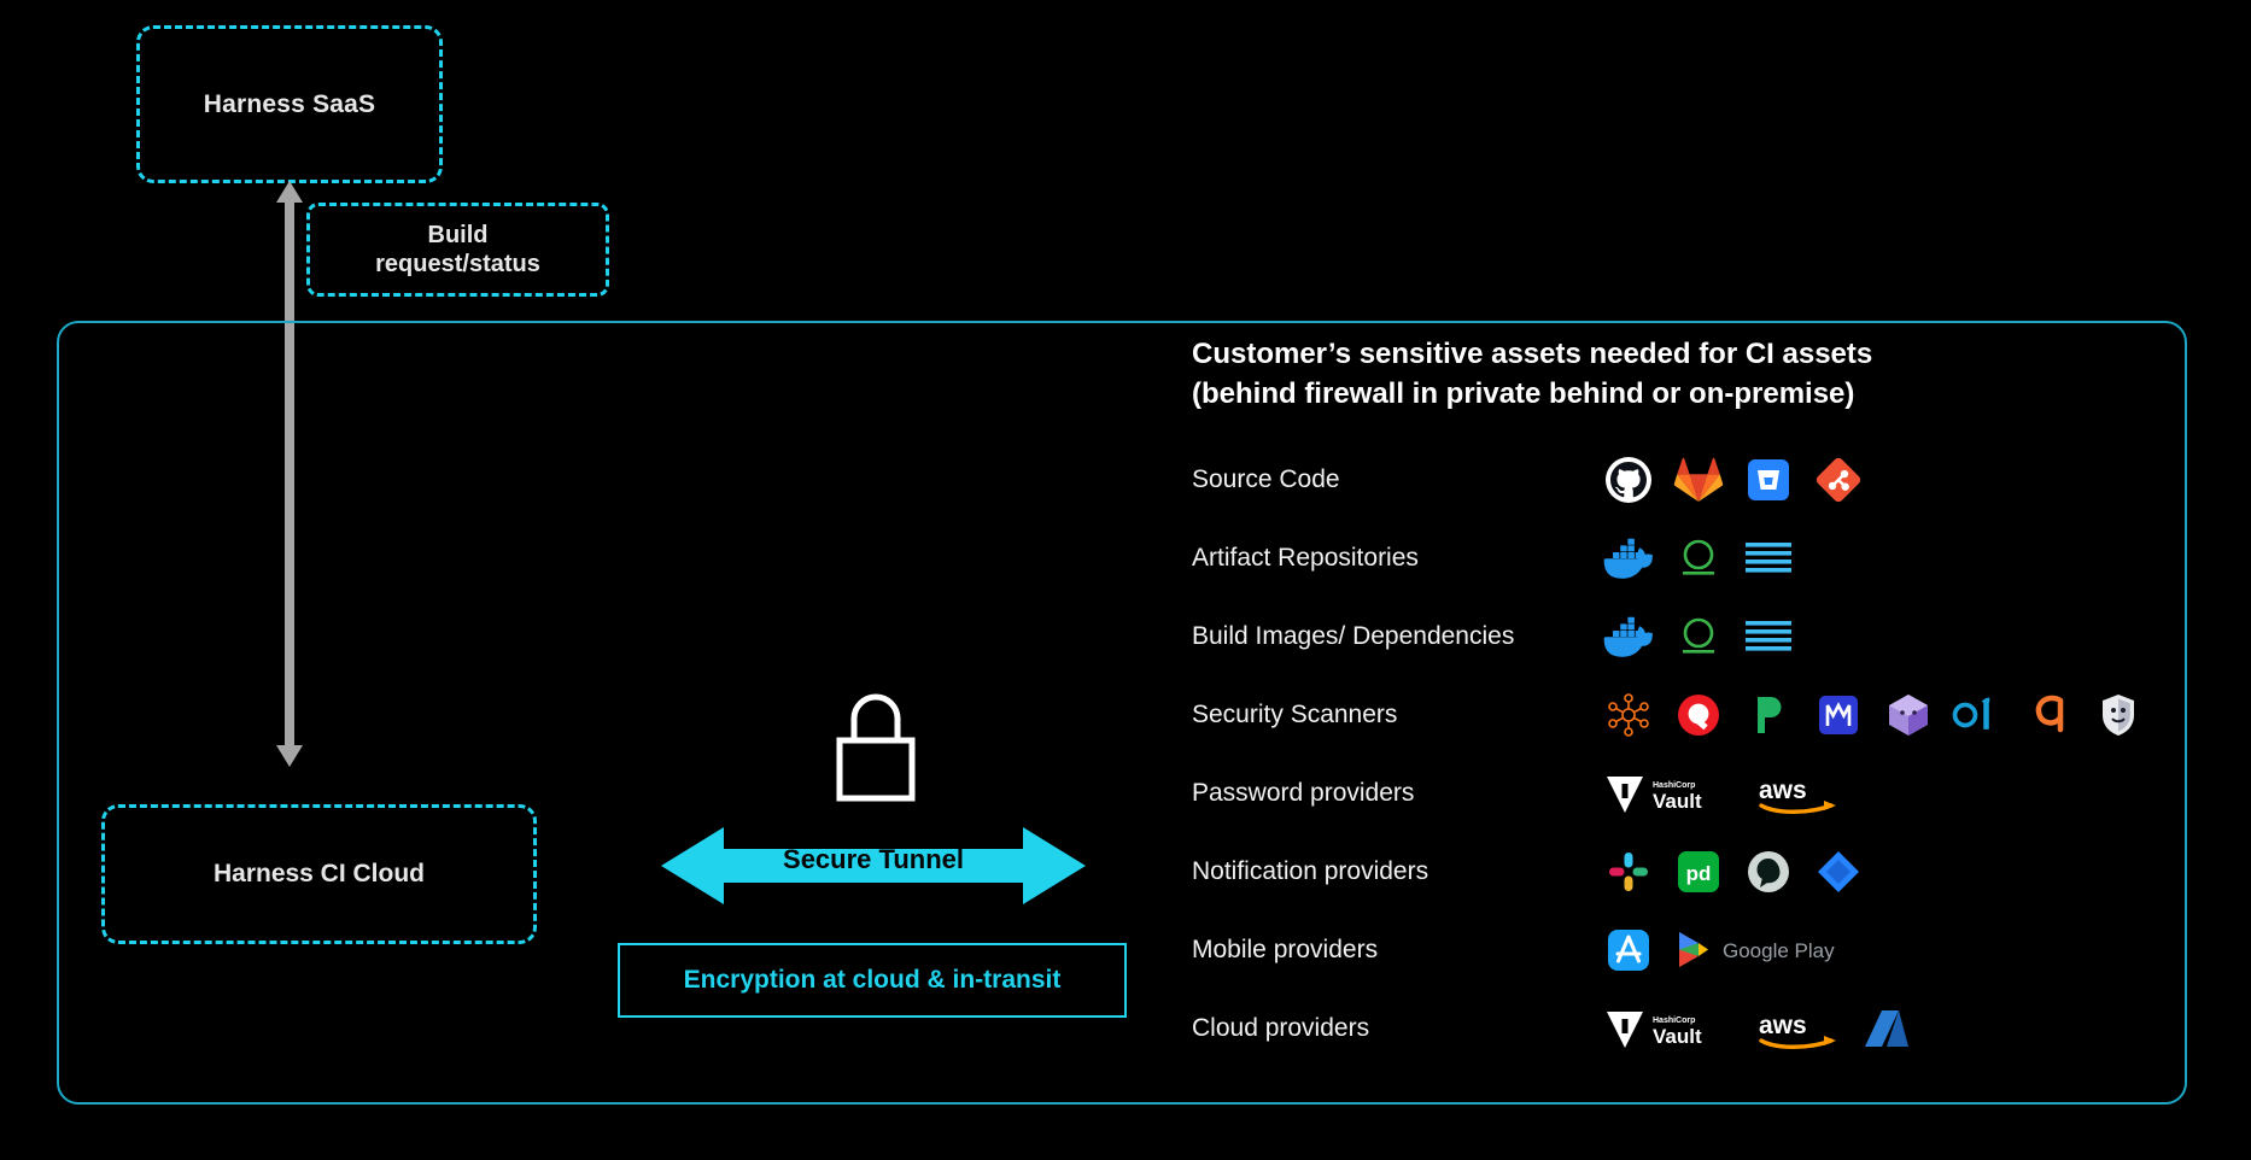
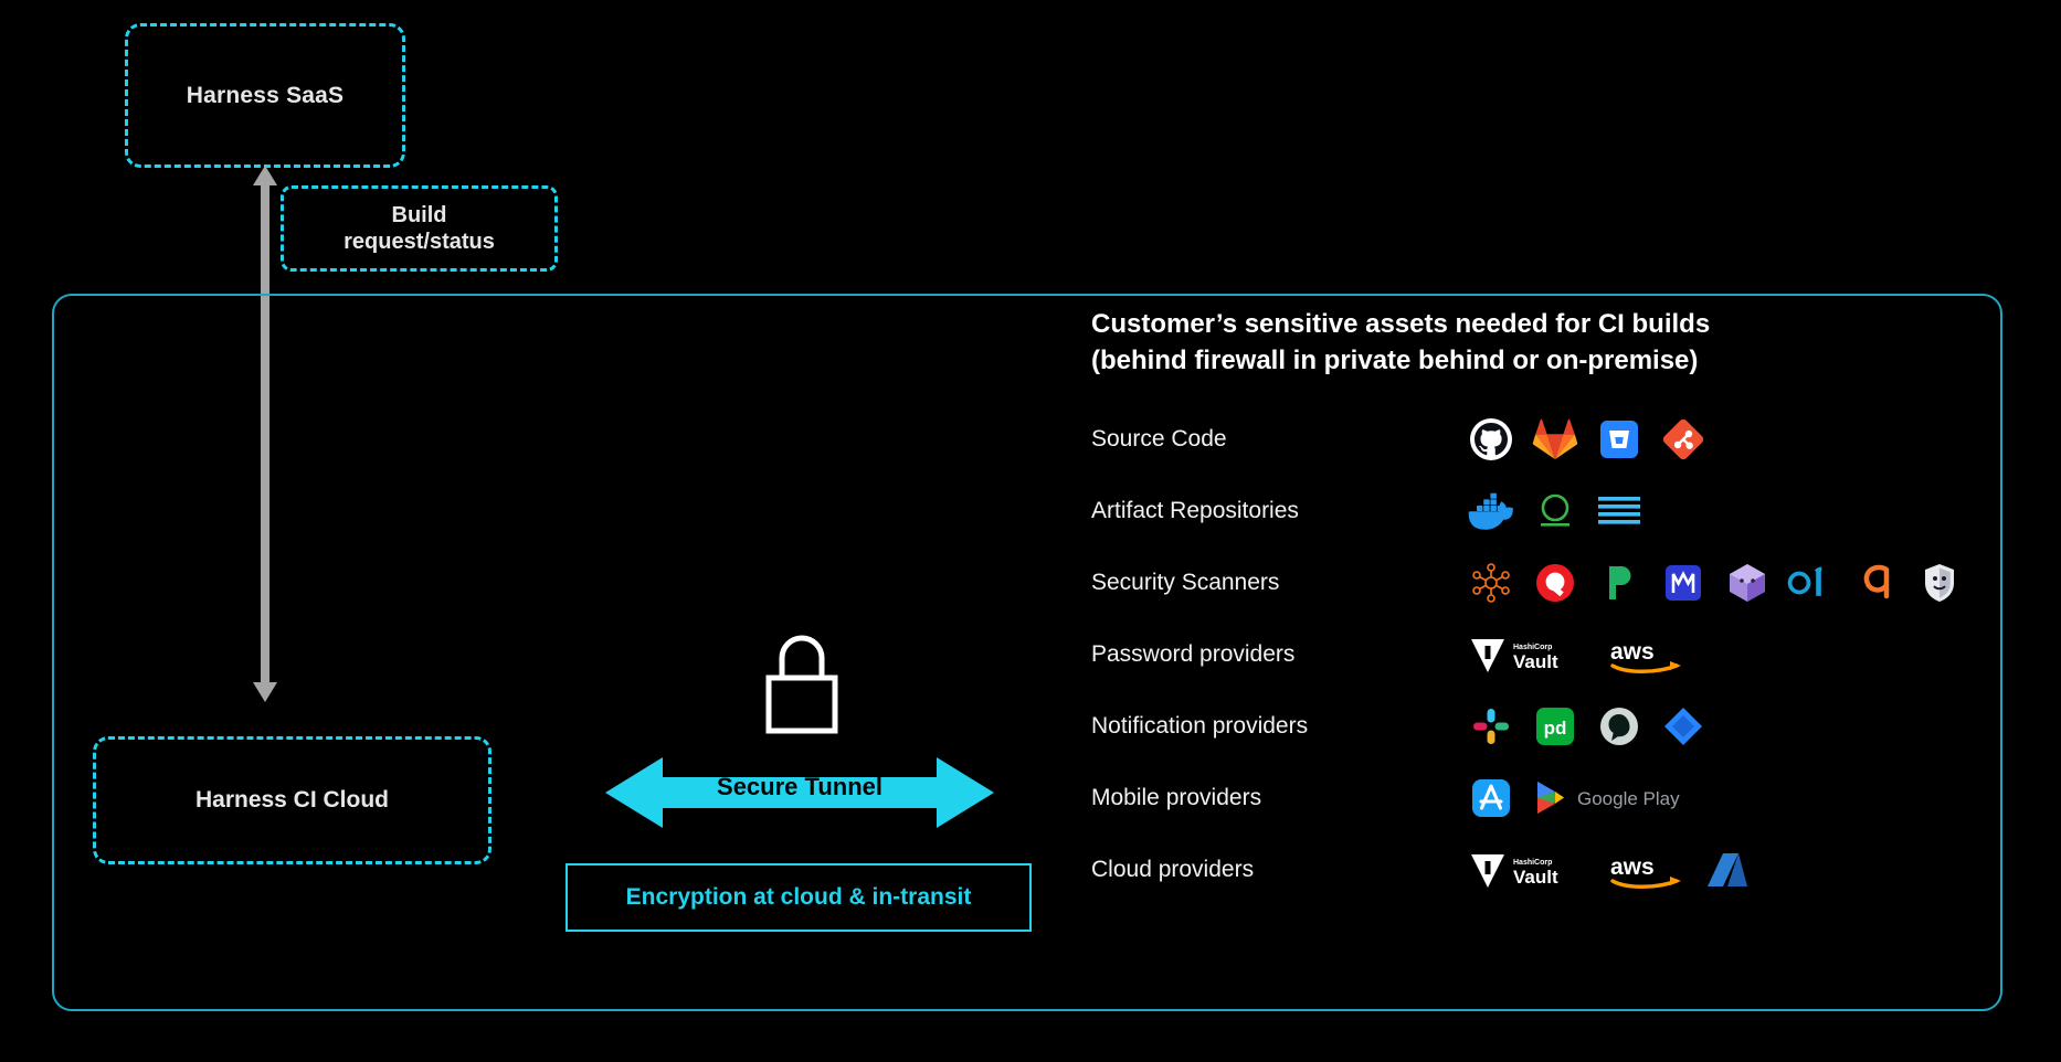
  Harness SaaS
  Build
  request/status
  Harness CI Cloud
  Secure Tunnel
  Encryption at cloud & in-transit
- Customer’s sensitive assets needed for CI assets
+ Customer’s sensitive assets needed for CI builds
  (behind firewall in private behind or on-premise)
  Source Code
  Artifact Repositories
- Build Images/ Dependencies
  Security Scanners
  Password providers
  Vault
  aws
  Notification providers
  pd
  Mobile providers
  Google Play
  Cloud providers
  Vault
  aws
